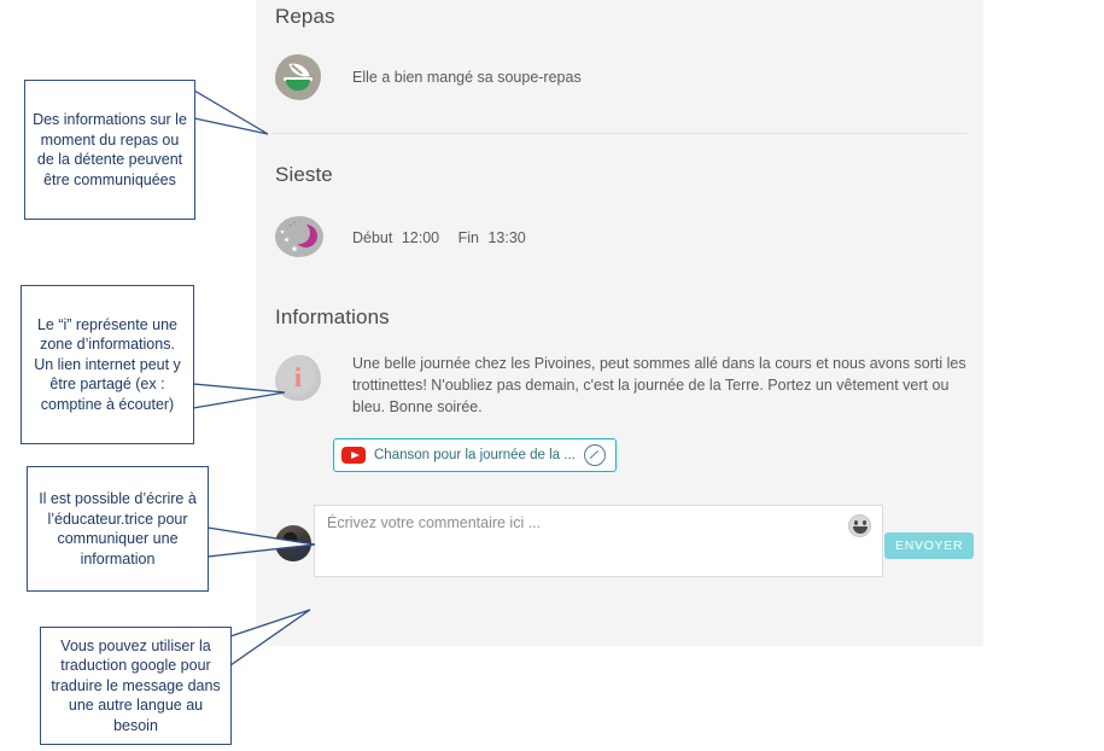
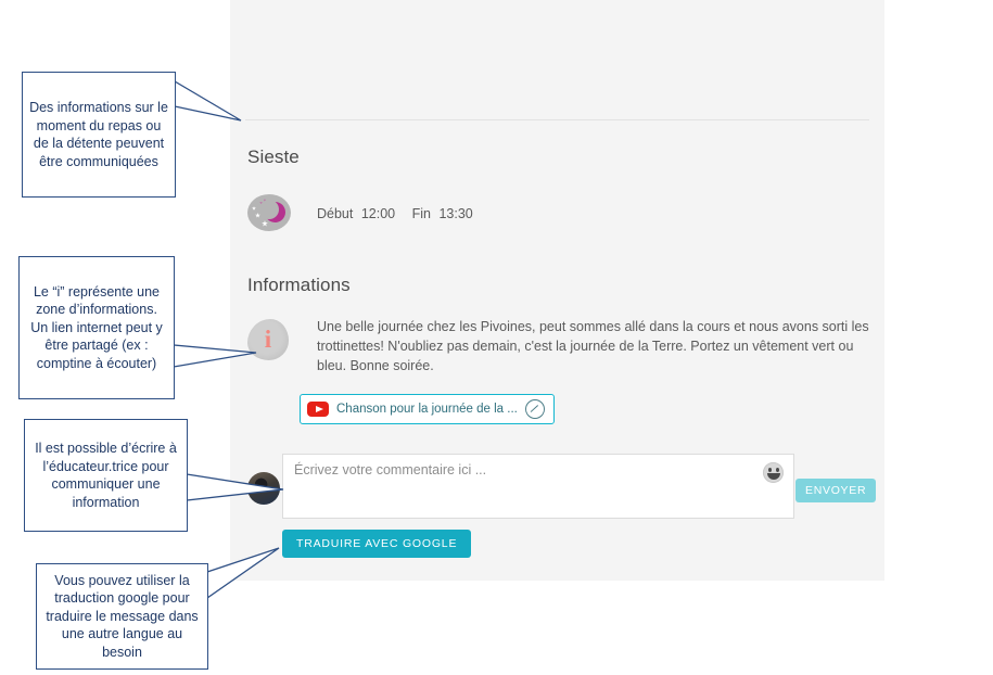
- Repas
- Elle a bien mangé sa soupe-repas
  Sieste
  Début 12:00 Fin 13:30
  Informations
  i
  Une belle journée chez les Pivoines, peut sommes allé dans la cours et nous avons sorti les trottinettes! N'oubliez pas demain, c'est la journée de la Terre. Portez un vêtement vert ou bleu. Bonne soirée.
  Chanson pour la journée de la ...
  Écrivez votre commentaire ici ...
  ENVOYER
+ TRADUIRE AVEC GOOGLE
  Des informations sur le moment du repas ou de la détente peuvent être communiquées
  Le “i” représente une zone d’informations. Un lien internet peut y être partagé (ex : comptine à écouter)
  Il est possible d’écrire à l’éducateur.trice pour communiquer une information
  Vous pouvez utiliser la traduction google pour traduire le message dans une autre langue au besoin
